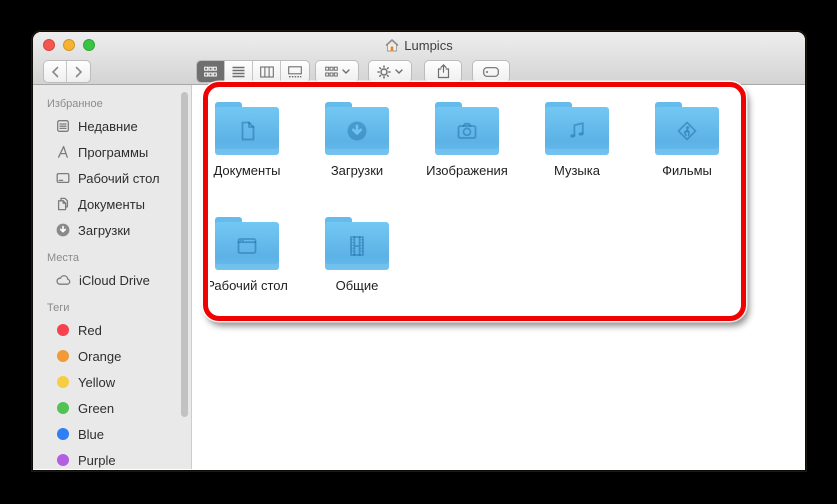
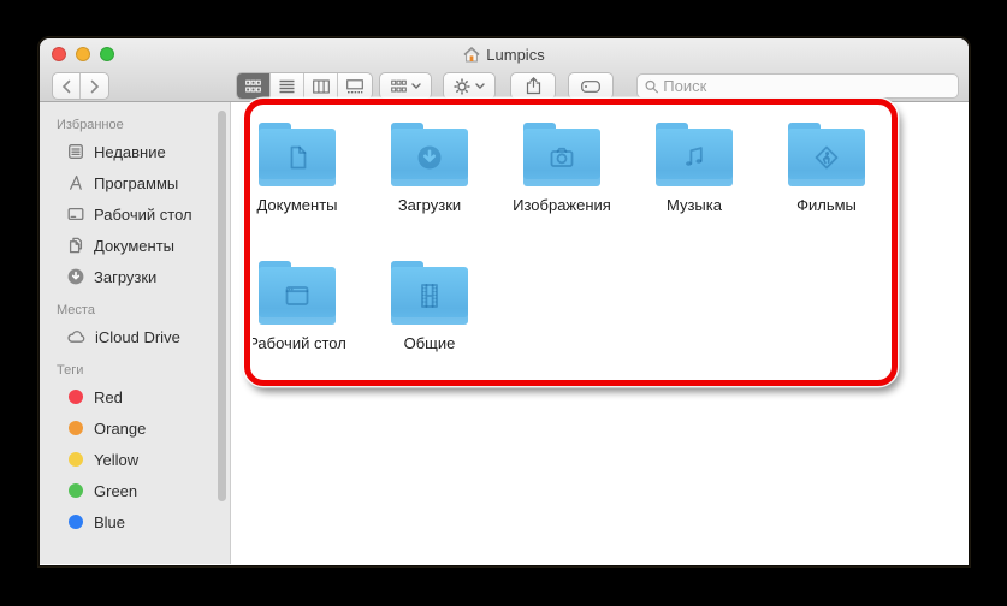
  Lumpics
+ Поиск
  Избранное
  Недавние
  Программы
  Рабочий стол
  Документы
  Загрузки
  Места
  iCloud Drive
  Теги
  Red
  Orange
  Yellow
  Green
  Blue
- Purple
  Документы
  Загрузки
  Изображения
  Музыка
  Фильмы
  Рабочий стол
  Общие
